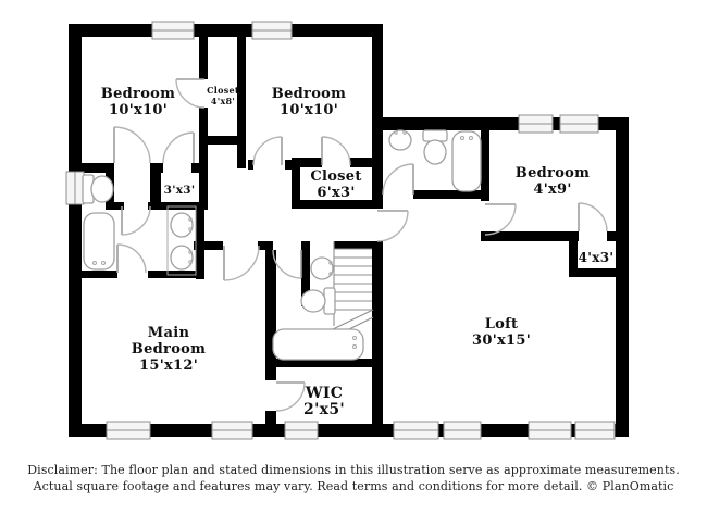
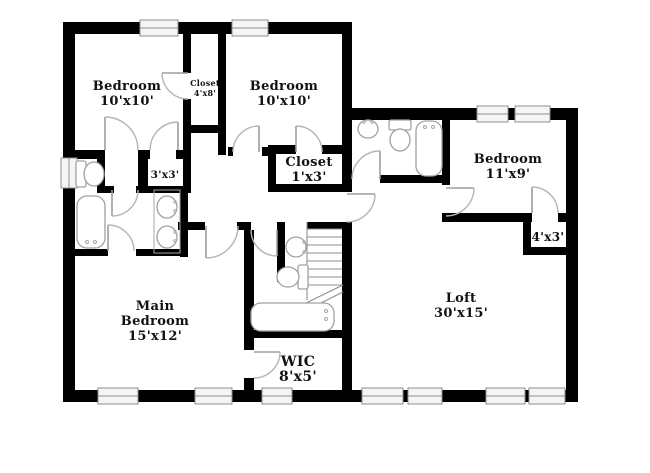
  Bedroom
  10'x10'
  Closet
  4'x8'
  Bedroom
  10'x10'
  3'x3'
  Closet
- 6'x3'
+ 1'x3'
  Bedroom
- 4'x9'
+ 11'x9'
  4'x3'
  Main
  Bedroom
  15'x12'
  WIC
- 2'x5'
+ 8'x5'
  Loft
  30'x15'
- Disclaimer: The floor plan and stated dimensions in this illustration serve as approximate measurements.
- Actual square footage and features may vary. Read terms and conditions for more detail. © PlanOmatic
